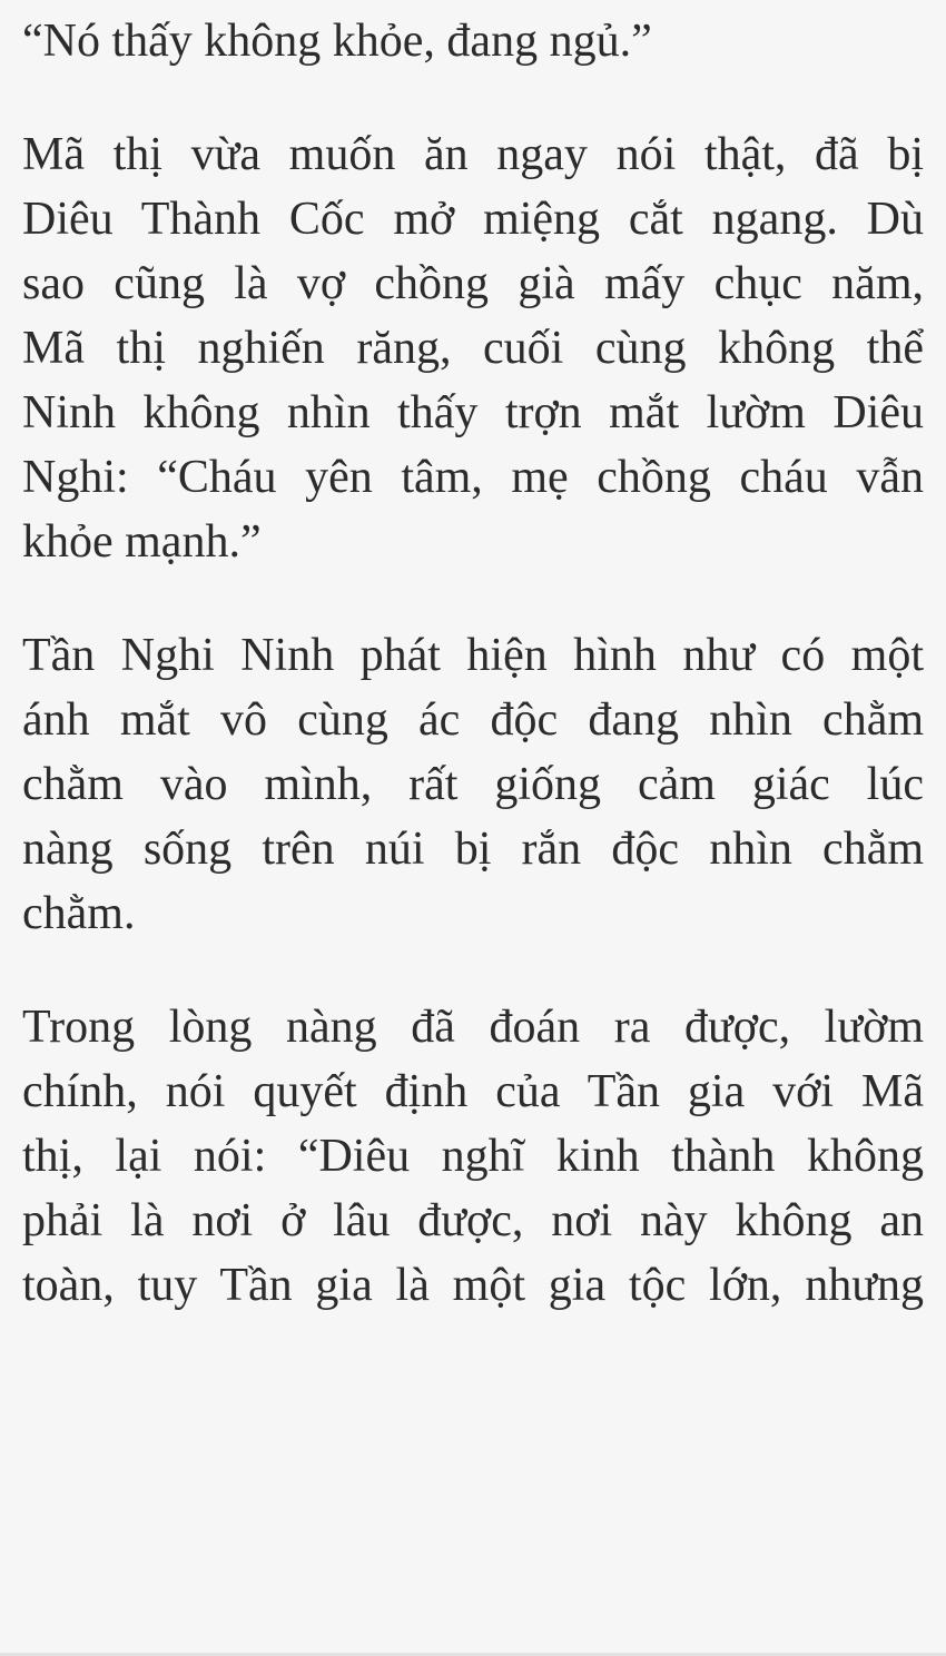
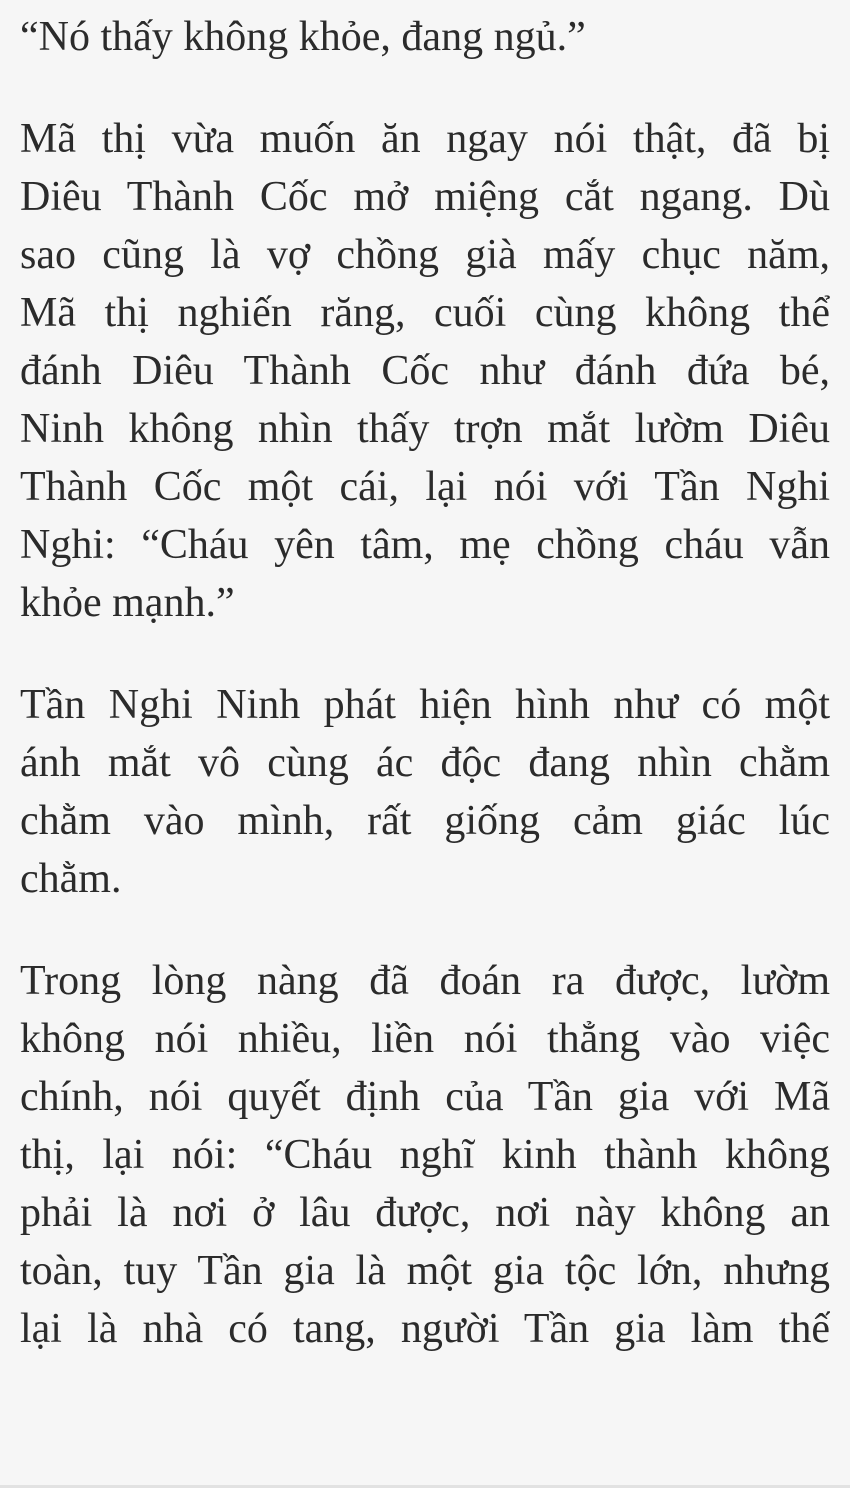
  “Nó thấy không khỏe, đang ngủ.”
  Mã thị vừa muốn ăn ngay nói thật, đã bị
  Diêu Thành Cốc mở miệng cắt ngang. Dù
  sao cũng là vợ chồng già mấy chục năm,
  Mã thị nghiến răng, cuối cùng không thể
+ đánh Diêu Thành Cốc như đánh đứa bé,
  Ninh không nhìn thấy trợn mắt lườm Diêu
+ Thành Cốc một cái, lại nói với Tần Nghi
  Nghi: “Cháu yên tâm, mẹ chồng cháu vẫn
  khỏe mạnh.”
  Tần Nghi Ninh phát hiện hình như có một
  ánh mắt vô cùng ác độc đang nhìn chằm
  chằm vào mình, rất giống cảm giác lúc
- nàng sống trên núi bị rắn độc nhìn chằm
  chằm.
  Trong lòng nàng đã đoán ra được, lườm
+ không nói nhiều, liền nói thẳng vào việc
  chính, nói quyết định của Tần gia với Mã
- thị, lại nói: “Diêu nghĩ kinh thành không
+ thị, lại nói: “Cháu nghĩ kinh thành không
  phải là nơi ở lâu được, nơi này không an
  toàn, tuy Tần gia là một gia tộc lớn, nhưng
+ lại là nhà có tang, người Tần gia làm thế
